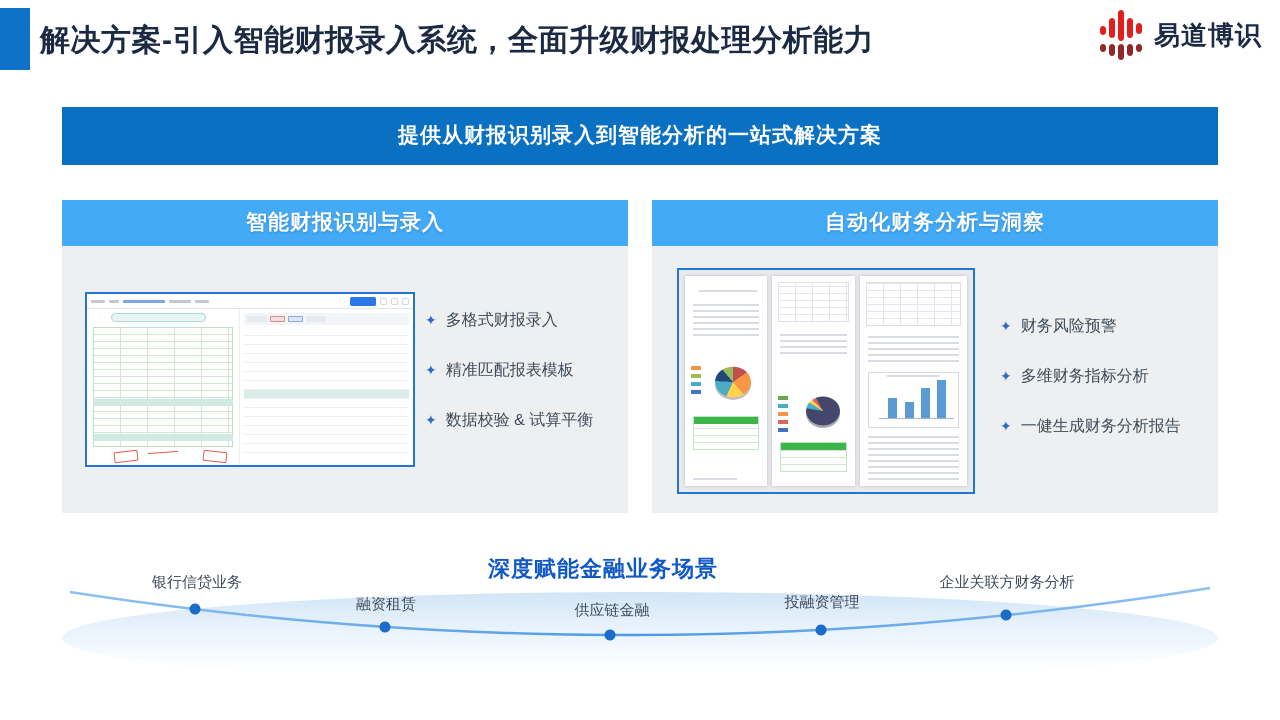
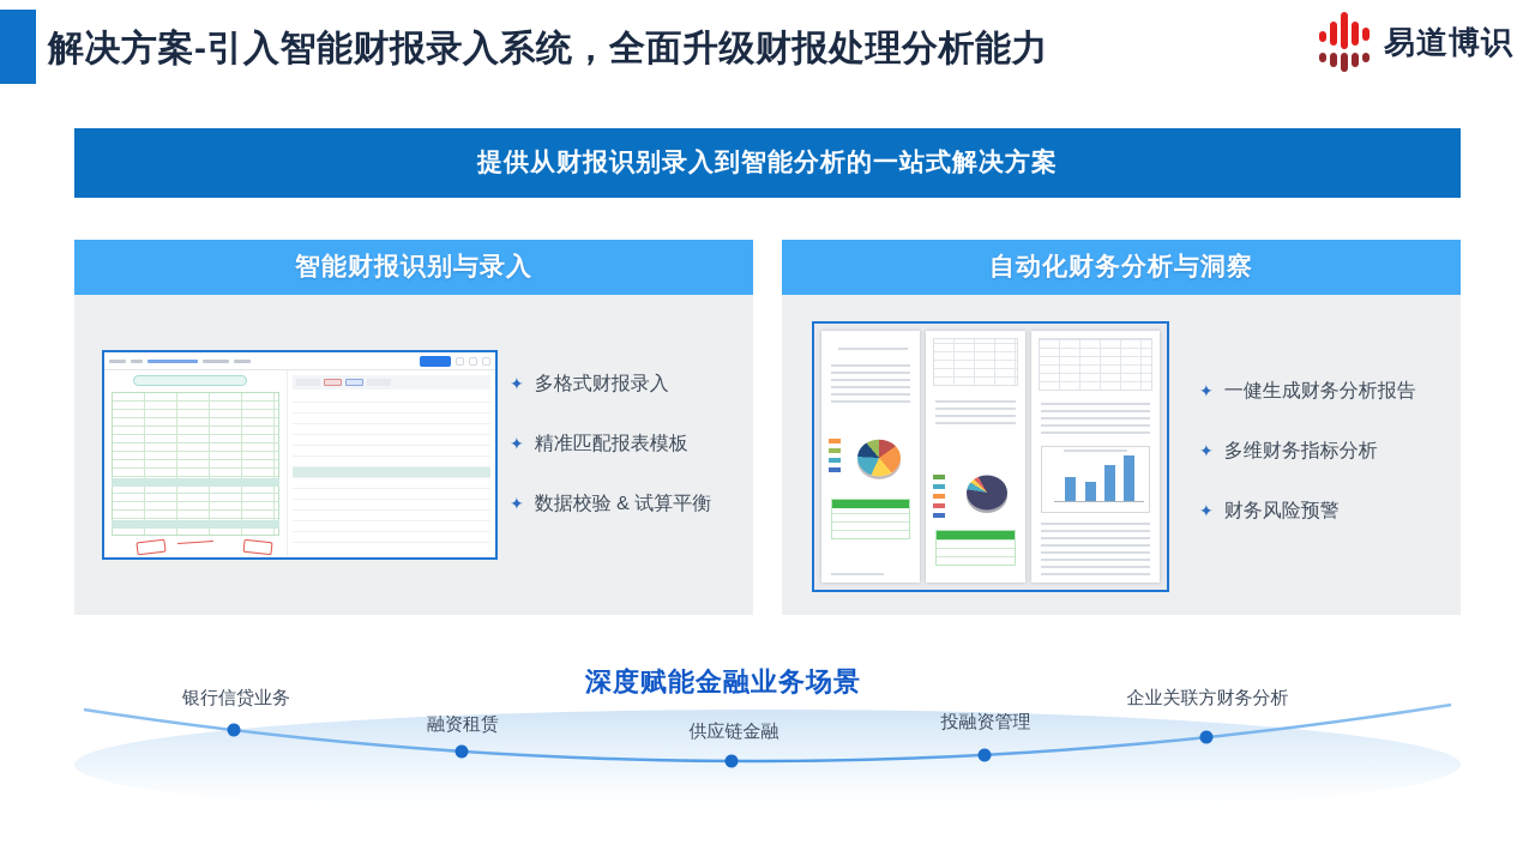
  解决方案-引入智能财报录入系统，全面升级财报处理分析能力
  易道博识
  提供从财报识别录入到智能分析的一站式解决方案
  智能财报识别与录入
  ✦
  多格式财报录入
  ✦
  精准匹配报表模板
  ✦
  数据校验 & 试算平衡
  自动化财务分析与洞察
  ✦
- 财务风险预警
+ 一健生成财务分析报告
  ✦
  多维财务指标分析
  ✦
- 一健生成财务分析报告
+ 财务风险预警
  深度赋能金融业务场景
  银行信贷业务
  融资租赁
  供应链金融
  投融资管理
  企业关联方财务分析
